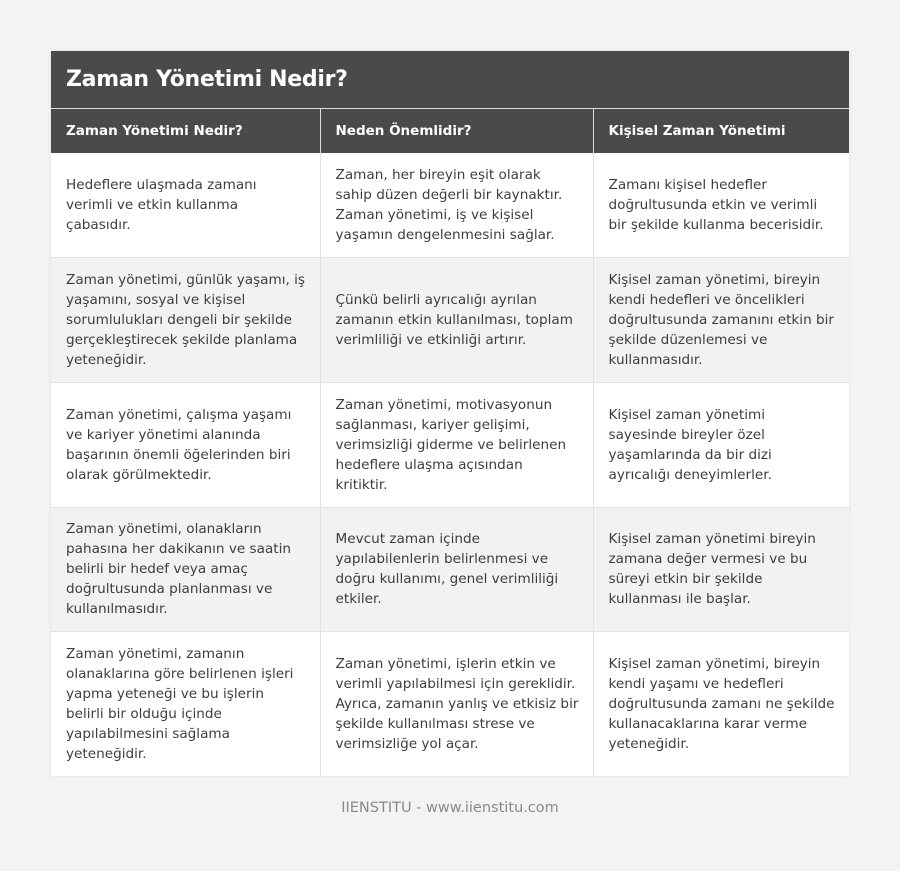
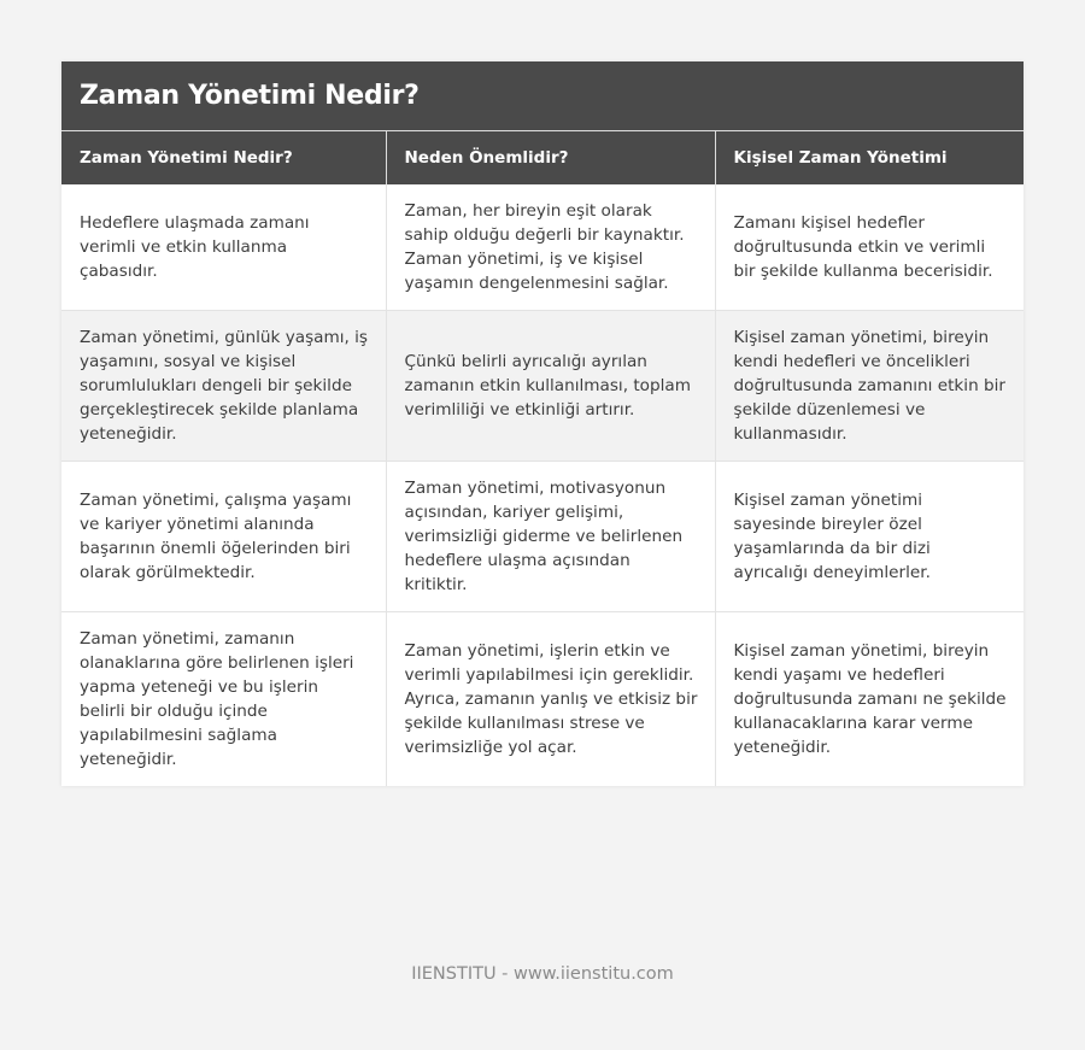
  Zaman Yönetimi Nedir?
  Zaman Yönetimi Nedir?	Neden Önemlidir?	Kişisel Zaman Yönetimi
- Hedeflere ulaşmada zamanı verimli ve etkin kullanma çabasıdır.	Zaman, her bireyin eşit olarak sahip düzen değerli bir kaynaktır. Zaman yönetimi, iş ve kişisel yaşamın dengelenmesini sağlar.	Zamanı kişisel hedefler doğrultusunda etkin ve verimli bir şekilde kullanma becerisidir.
+ Hedeflere ulaşmada zamanı verimli ve etkin kullanma çabasıdır.	Zaman, her bireyin eşit olarak sahip olduğu değerli bir kaynaktır. Zaman yönetimi, iş ve kişisel yaşamın dengelenmesini sağlar.	Zamanı kişisel hedefler doğrultusunda etkin ve verimli bir şekilde kullanma becerisidir.
  Zaman yönetimi, günlük yaşamı, iş yaşamını, sosyal ve kişisel sorumlulukları dengeli bir şekilde gerçekleştirecek şekilde planlama yeteneğidir.	Çünkü belirli ayrıcalığı ayrılan zamanın etkin kullanılması, toplam verimliliği ve etkinliği artırır.	Kişisel zaman yönetimi, bireyin kendi hedefleri ve öncelikleri doğrultusunda zamanını etkin bir şekilde düzenlemesi ve kullanmasıdır.
- Zaman yönetimi, çalışma yaşamı ve kariyer yönetimi alanında başarının önemli öğelerinden biri olarak görülmektedir.	Zaman yönetimi, motivasyonun sağlanması, kariyer gelişimi, verimsizliği giderme ve belirlenen hedeflere ulaşma açısından kritiktir.	Kişisel zaman yönetimi sayesinde bireyler özel yaşamlarında da bir dizi ayrıcalığı deneyimlerler.
+ Zaman yönetimi, çalışma yaşamı ve kariyer yönetimi alanında başarının önemli öğelerinden biri olarak görülmektedir.	Zaman yönetimi, motivasyonun açısından, kariyer gelişimi, verimsizliği giderme ve belirlenen hedeflere ulaşma açısından kritiktir.	Kişisel zaman yönetimi sayesinde bireyler özel yaşamlarında da bir dizi ayrıcalığı deneyimlerler.
- Zaman yönetimi, olanakların pahasına her dakikanın ve saatin belirli bir hedef veya amaç doğrultusunda planlanması ve kullanılmasıdır.	Mevcut zaman içinde yapılabilenlerin belirlenmesi ve doğru kullanımı, genel verimliliği etkiler.	Kişisel zaman yönetimi bireyin zamana değer vermesi ve bu süreyi etkin bir şekilde kullanması ile başlar.
  Zaman yönetimi, zamanın olanaklarına göre belirlenen işleri yapma yeteneği ve bu işlerin belirli bir olduğu içinde yapılabilmesini sağlama yeteneğidir.	Zaman yönetimi, işlerin etkin ve verimli yapılabilmesi için gereklidir. Ayrıca, zamanın yanlış ve etkisiz bir şekilde kullanılması strese ve verimsizliğe yol açar.	Kişisel zaman yönetimi, bireyin kendi yaşamı ve hedefleri doğrultusunda zamanı ne şekilde kullanacaklarına karar verme yeteneğidir.
  IIENSTITU - www.iienstitu.com
